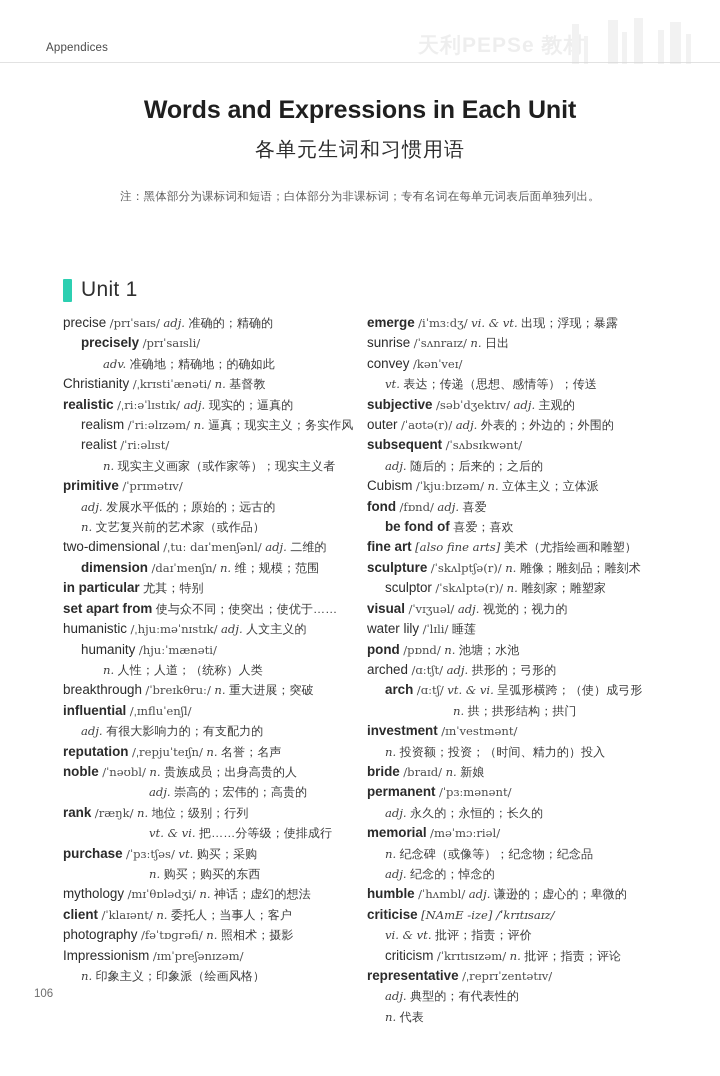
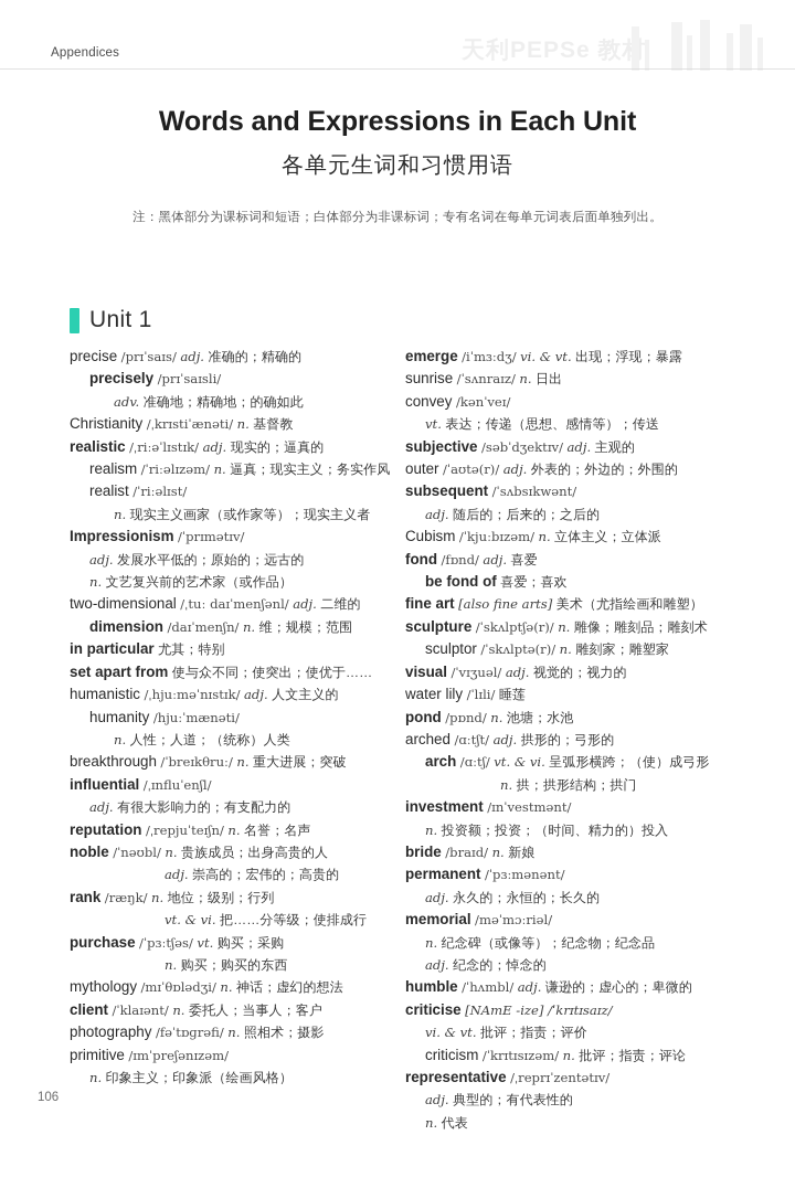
  Appendices
  Words and Expressions in Each Unit
  各单元生词和习惯用语
  注：黑体部分为课标词和短语；白体部分为非课标词；专有名词在每单元词表后面单独列出。
  Unit 1
  precise /prɪˈsaɪs/ adj. 准确的；精确的
  precisely /prɪˈsaɪsli/
  adv. 准确地；精确地；的确如此
  Christianity /ˌkrɪstiˈænəti/ n. 基督教
  realistic /ˌriːəˈlɪstɪk/ adj. 现实的；逼真的
  realism /ˈriːəlɪzəm/ n. 逼真；现实主义；务实作风
  realist /ˈriːəlɪst/
  n. 现实主义画家（或作家等）；现实主义者
- primitive /ˈprɪmətɪv/
+ Impressionism /ˈprɪmətɪv/
  adj. 发展水平低的；原始的；远古的
  n. 文艺复兴前的艺术家（或作品）
  two-dimensional /ˌtuː daɪˈmenʃənl/ adj. 二维的
  dimension /daɪˈmenʃn/ n. 维；规模；范围
  in particular 尤其；特别
  set apart from 使与众不同；使突出；使优于……
  humanistic /ˌhjuːməˈnɪstɪk/ adj. 人文主义的
  humanity /hjuːˈmænəti/
  n. 人性；人道；（统称）人类
  breakthrough /ˈbreɪkθruː/ n. 重大进展；突破
  influential /ˌɪnfluˈenʃl/
  adj. 有很大影响力的；有支配力的
  reputation /ˌrepjuˈteɪʃn/ n. 名誉；名声
  noble /ˈnəʊbl/ n. 贵族成员；出身高贵的人
  adj. 崇高的；宏伟的；高贵的
  rank /ræŋk/ n. 地位；级别；行列
  vt. & vi. 把……分等级；使排成行
  purchase /ˈpɜːtʃəs/ vt. 购买；采购
  n. 购买；购买的东西
  mythology /mɪˈθɒlədʒi/ n. 神话；虚幻的想法
  client /ˈklaɪənt/ n. 委托人；当事人；客户
  photography /fəˈtɒɡrəfi/ n. 照相术；摄影
- Impressionism /ɪmˈpreʃənɪzəm/
+ primitive /ɪmˈpreʃənɪzəm/
  n. 印象主义；印象派（绘画风格）
  emerge /iˈmɜːdʒ/ vi. & vt. 出现；浮现；暴露
  sunrise /ˈsʌnraɪz/ n. 日出
  convey /kənˈveɪ/
  vt. 表达；传递（思想、感情等）；传送
  subjective /səbˈdʒektɪv/ adj. 主观的
  outer /ˈaʊtə(r)/ adj. 外表的；外边的；外围的
  subsequent /ˈsʌbsɪkwənt/
  adj. 随后的；后来的；之后的
  Cubism /ˈkjuːbɪzəm/ n. 立体主义；立体派
  fond /fɒnd/ adj. 喜爱
  be fond of 喜爱；喜欢
  fine art [also fine arts] 美术（尤指绘画和雕塑）
  sculpture /ˈskʌlptʃə(r)/ n. 雕像；雕刻品；雕刻术
  sculptor /ˈskʌlptə(r)/ n. 雕刻家；雕塑家
  visual /ˈvɪʒuəl/ adj. 视觉的；视力的
  water lily /ˈlɪli/ 睡莲
  pond /pɒnd/ n. 池塘；水池
  arched /ɑːtʃt/ adj. 拱形的；弓形的
  arch /ɑːtʃ/ vt. & vi. 呈弧形横跨；（使）成弓形
  n. 拱；拱形结构；拱门
  investment /ɪnˈvestmənt/
  n. 投资额；投资；（时间、精力的）投入
  bride /braɪd/ n. 新娘
  permanent /ˈpɜːmənənt/
  adj. 永久的；永恒的；长久的
  memorial /məˈmɔːriəl/
  n. 纪念碑（或像等）；纪念物；纪念品
  adj. 纪念的；悼念的
  humble /ˈhʌmbl/ adj. 谦逊的；虚心的；卑微的
  criticise [NAmE -ize] /ˈkrɪtɪsaɪz/
  vi. & vt. 批评；指责；评价
  criticism /ˈkrɪtɪsɪzəm/ n. 批评；指责；评论
  representative /ˌreprɪˈzentətɪv/
  adj. 典型的；有代表性的
  n. 代表
  106
